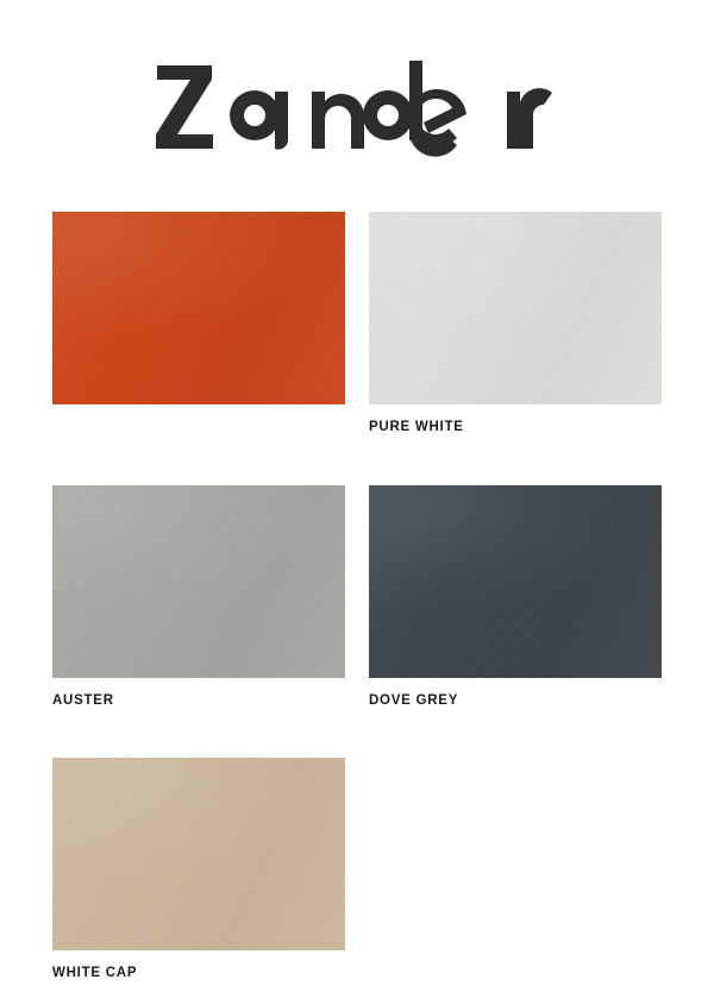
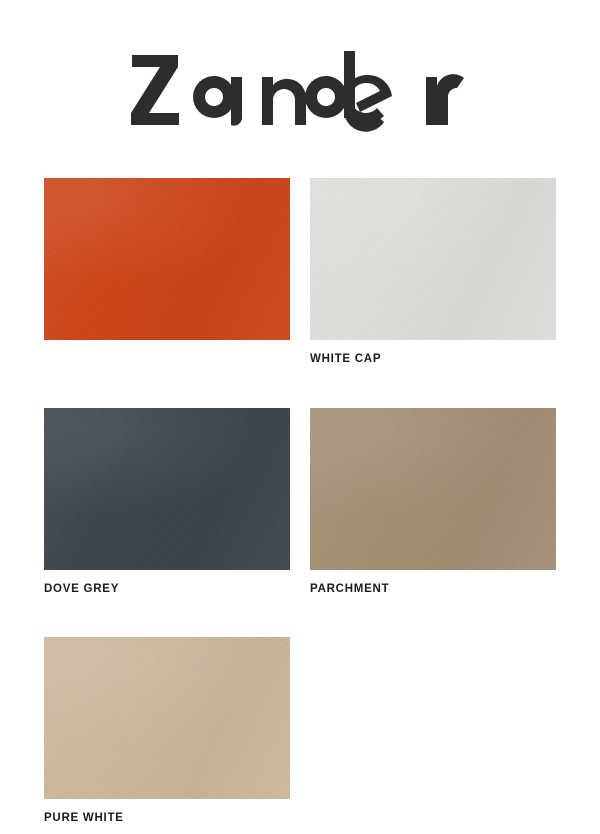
- PURE WHITE
+ WHITE CAP
- AUSTER
  DOVE GREY
+ PARCHMENT
- WHITE CAP
+ PURE WHITE
